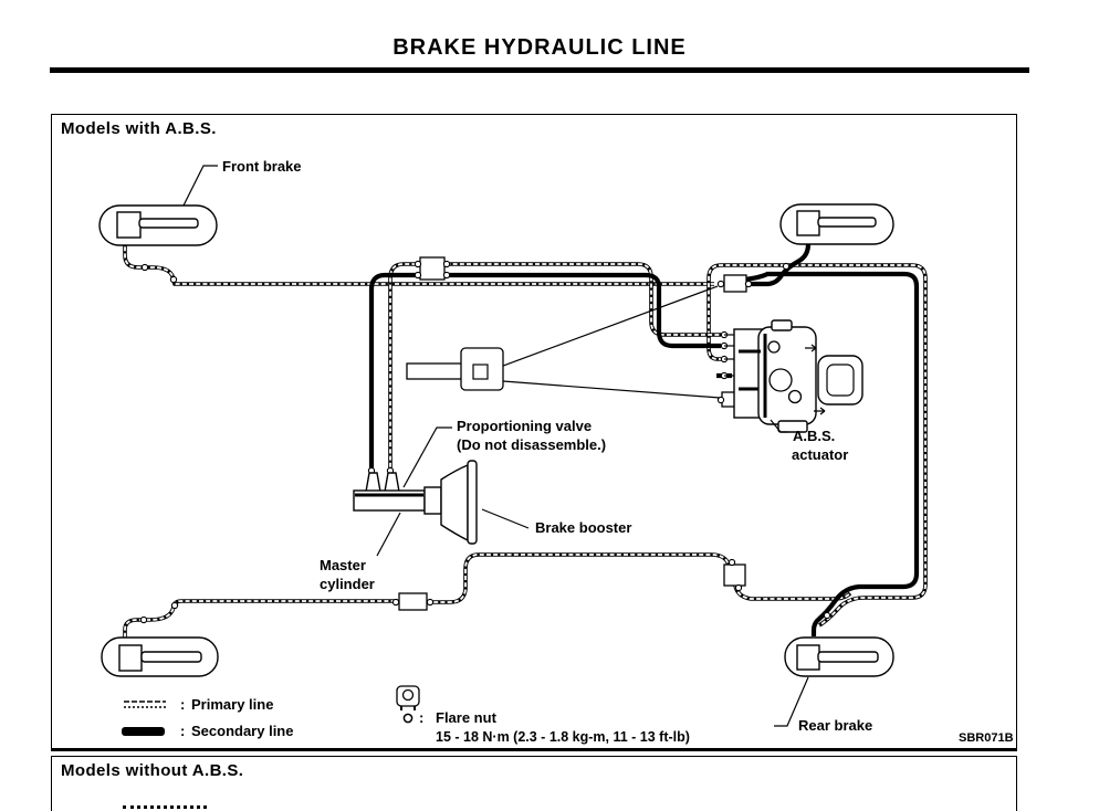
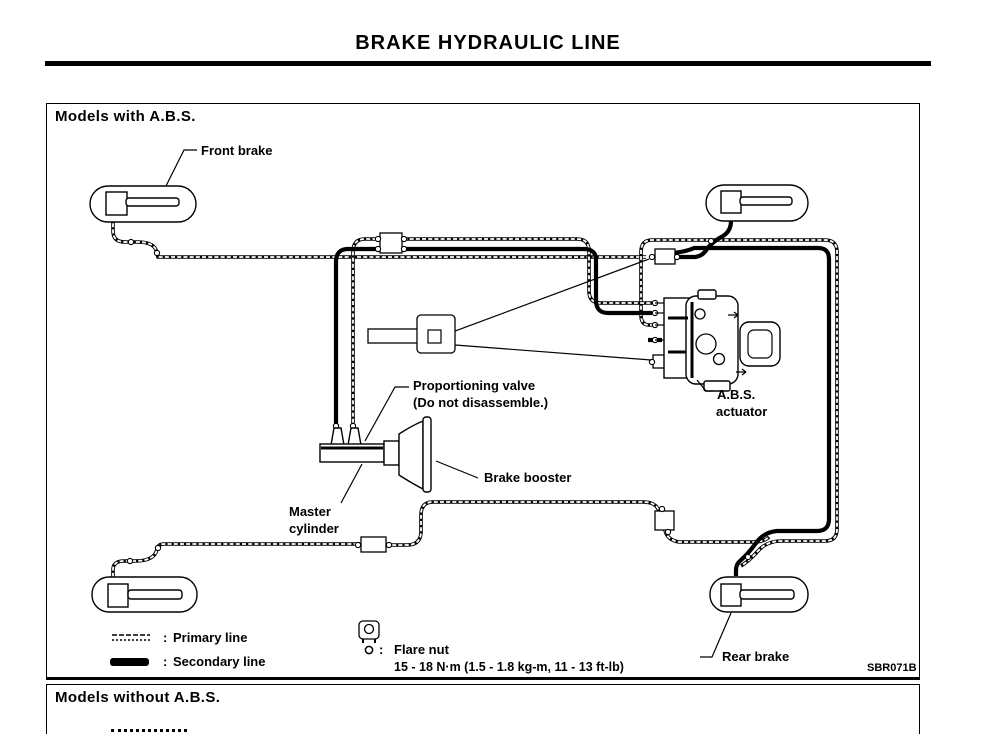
  BRAKE HYDRAULIC LINE
  Models with A.B.S.
  Models without A.B.S.
  Front brake
  Proportioning valve
  (Do not disassemble.)
  Brake booster
  Master
  cylinder
  A.B.S.
  actuator
  Rear brake
  :
  Primary line
  :
  Secondary line
  :
  Flare nut
- 15 - 18 N·m (2.3 - 1.8 kg-m, 11 - 13 ft-lb)
+ 15 - 18 N·m (1.5 - 1.8 kg-m, 11 - 13 ft-lb)
  SBR071B
